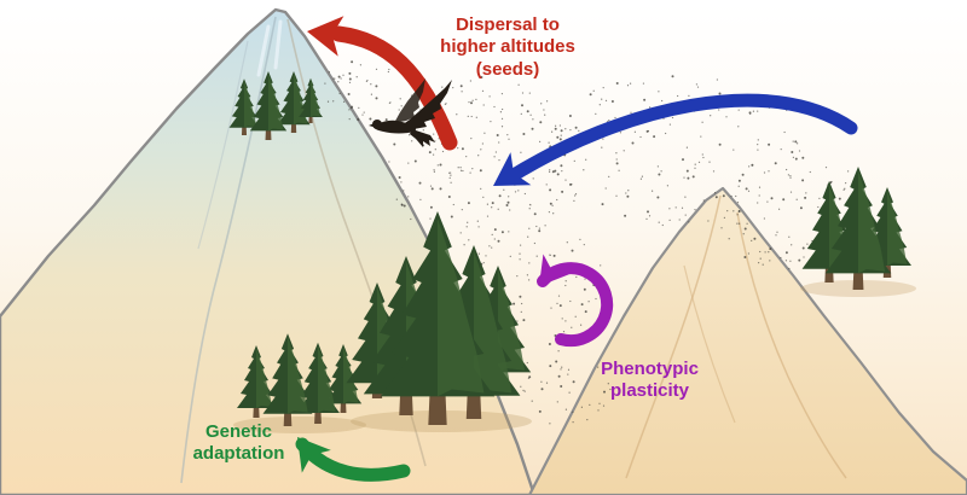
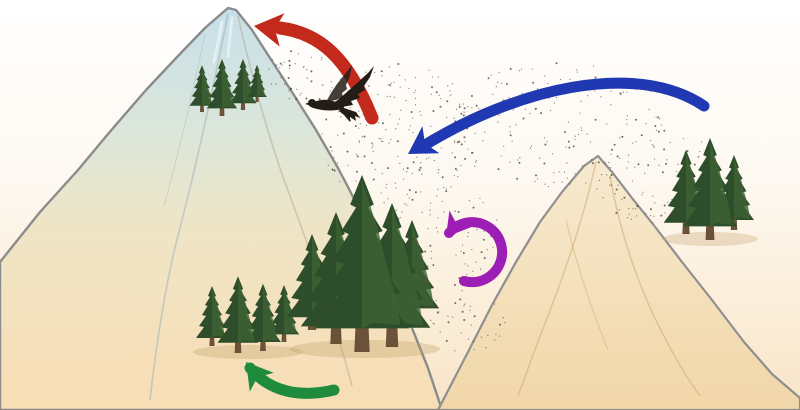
- Dispersal to
- higher altitudes
- (seeds)
- Phenotypic
- plasticity
- Genetic
- adaptation
